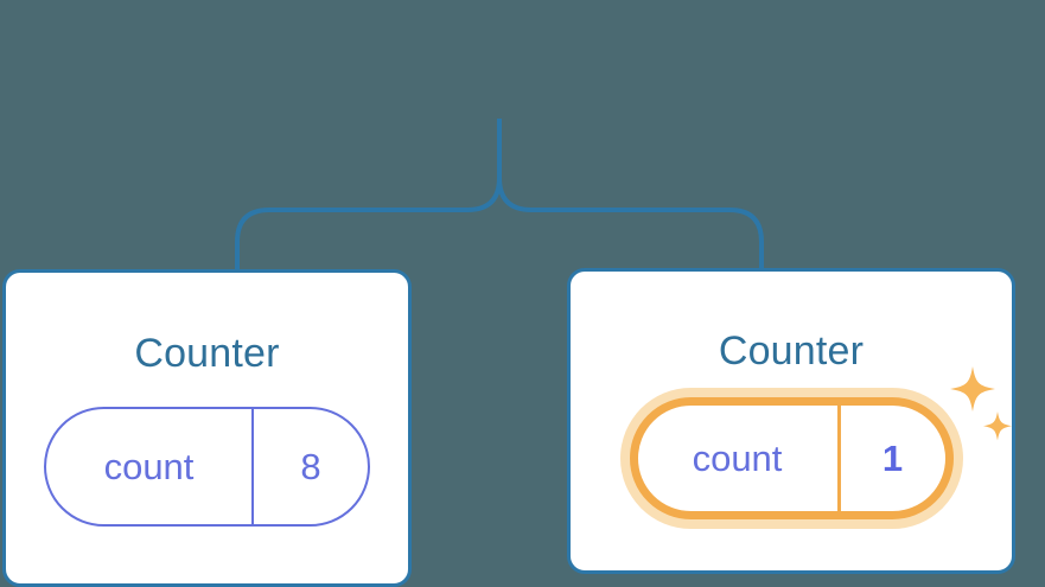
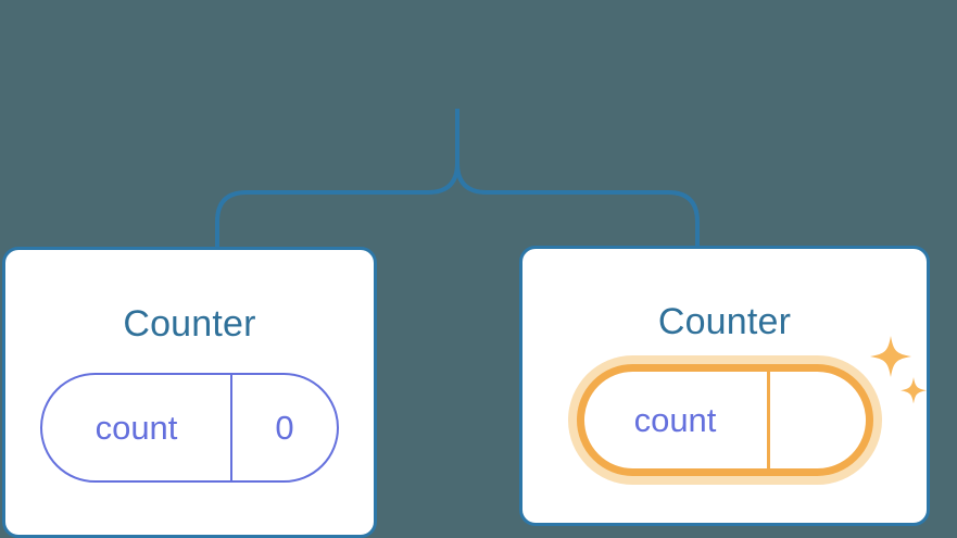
  Counter
  count
- 8
+ 0
  Counter
  count
- 1
